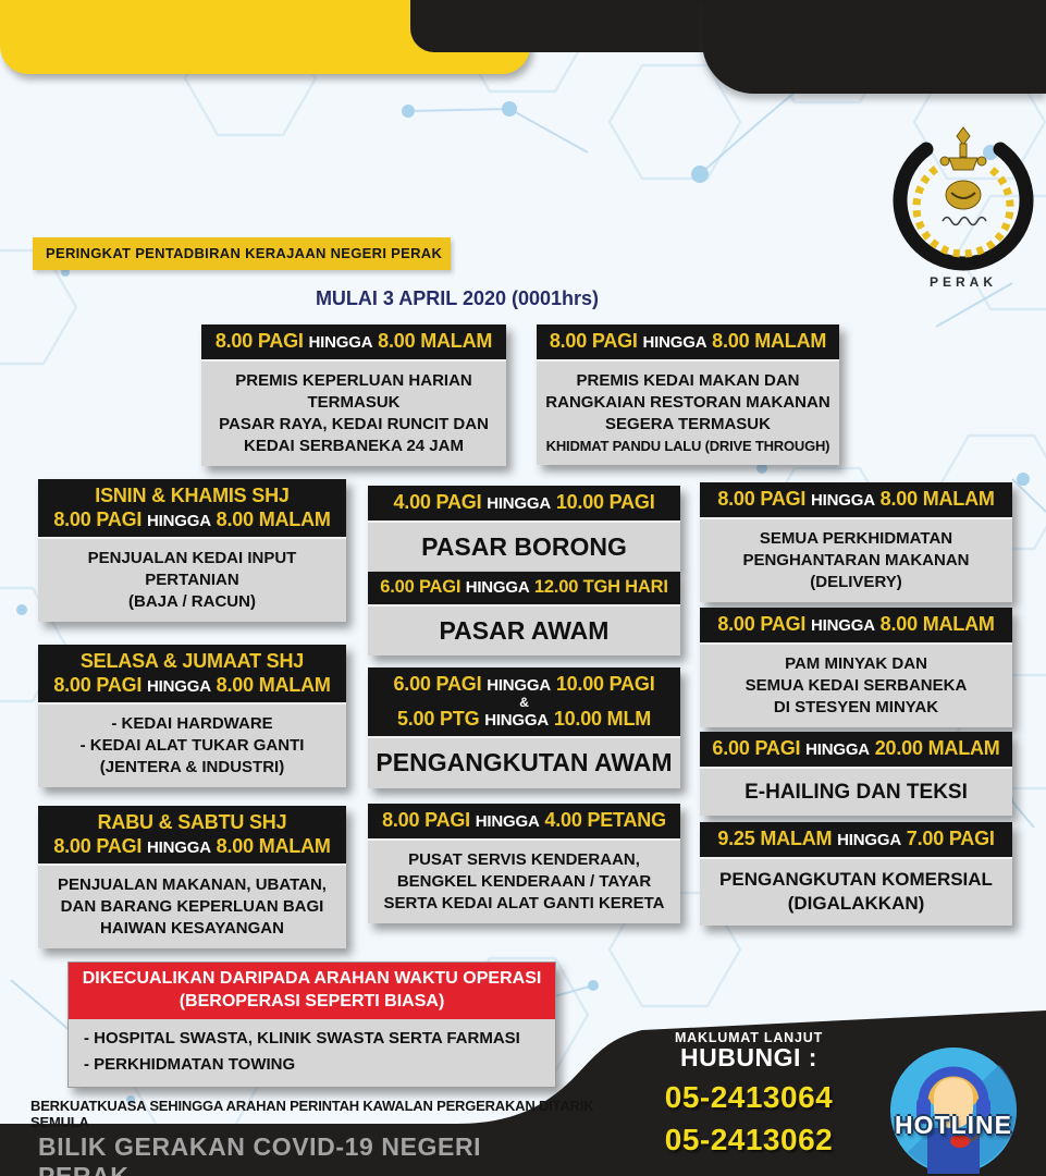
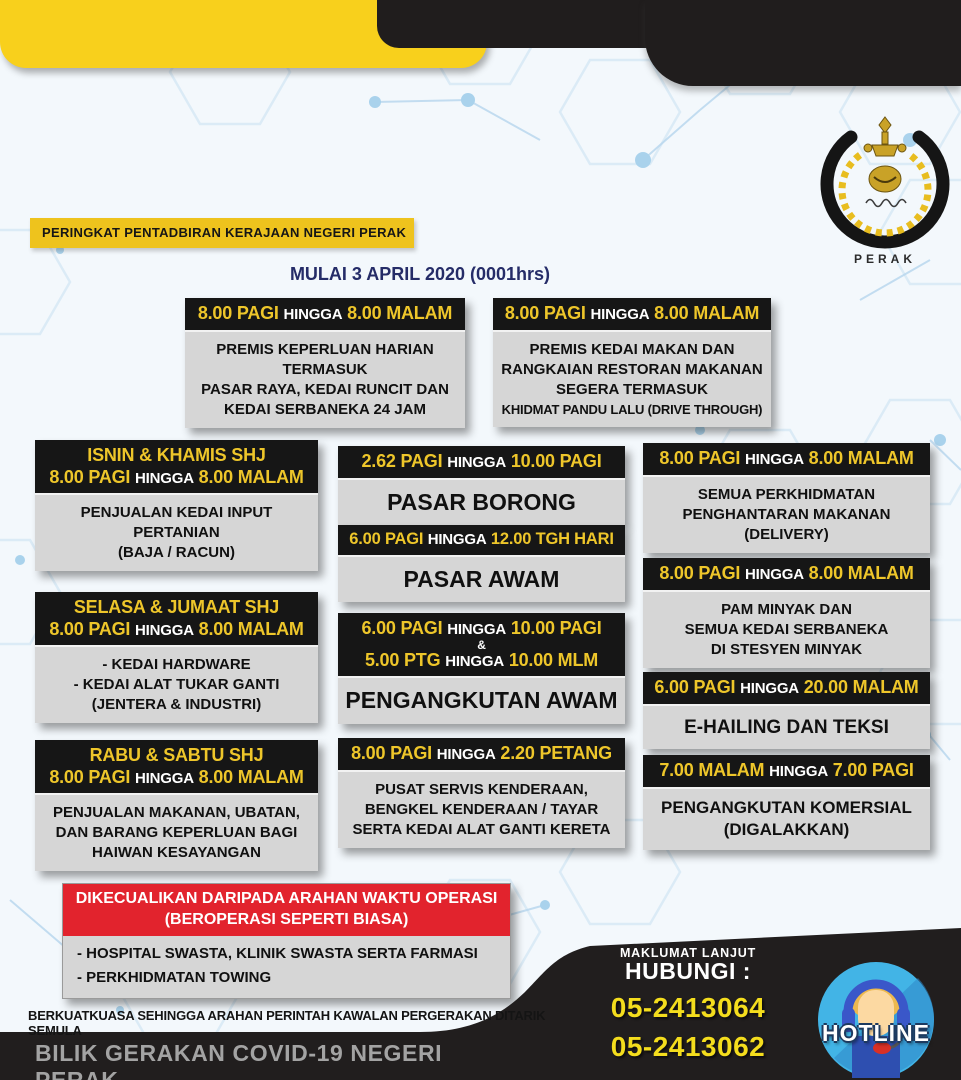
  PERINGKAT PENTADBIRAN KERAJAAN NEGERI PERAK
  MULAI 3 APRIL 2020 (0001hrs)
  PERAK
  8.00 PAGI HINGGA 8.00 MALAM
  PREMIS KEPERLUAN HARIAN
  TERMASUK
  PASAR RAYA, KEDAI RUNCIT DAN
  KEDAI SERBANEKA 24 JAM
  8.00 PAGI HINGGA 8.00 MALAM
  PREMIS KEDAI MAKAN DAN
  RANGKAIAN RESTORAN MAKANAN
  SEGERA TERMASUK
  KHIDMAT PANDU LALU (DRIVE THROUGH)
  ISNIN & KHAMIS SHJ
  8.00 PAGI HINGGA 8.00 MALAM
  PENJUALAN KEDAI INPUT
  PERTANIAN
  (BAJA / RACUN)
  SELASA & JUMAAT SHJ
  8.00 PAGI HINGGA 8.00 MALAM
  - KEDAI HARDWARE
  - KEDAI ALAT TUKAR GANTI
  (JENTERA & INDUSTRI)
  RABU & SABTU SHJ
  8.00 PAGI HINGGA 8.00 MALAM
  PENJUALAN MAKANAN, UBATAN,
  DAN BARANG KEPERLUAN BAGI
  HAIWAN KESAYANGAN
- 4.00 PAGI HINGGA 10.00 PAGI
+ 2.62 PAGI HINGGA 10.00 PAGI
  PASAR BORONG
  6.00 PAGI HINGGA 12.00 TGH HARI
  PASAR AWAM
  6.00 PAGI HINGGA 10.00 PAGI
  &
  5.00 PTG HINGGA 10.00 MLM
  PENGANGKUTAN AWAM
- 8.00 PAGI HINGGA 4.00 PETANG
+ 8.00 PAGI HINGGA 2.20 PETANG
  PUSAT SERVIS KENDERAAN,
  BENGKEL KENDERAAN / TAYAR
  SERTA KEDAI ALAT GANTI KERETA
  8.00 PAGI HINGGA 8.00 MALAM
  SEMUA PERKHIDMATAN
  PENGHANTARAN MAKANAN
  (DELIVERY)
  8.00 PAGI HINGGA 8.00 MALAM
  PAM MINYAK DAN
  SEMUA KEDAI SERBANEKA
  DI STESYEN MINYAK
  6.00 PAGI HINGGA 20.00 MALAM
  E-HAILING DAN TEKSI
- 9.25 MALAM HINGGA 7.00 PAGI
+ 7.00 MALAM HINGGA 7.00 PAGI
  PENGANGKUTAN KOMERSIAL
  (DIGALAKKAN)
  DIKECUALIKAN DARIPADA ARAHAN WAKTU OPERASI
  (BEROPERASI SEPERTI BIASA)
  - HOSPITAL SWASTA, KLINIK SWASTA SERTA FARMASI
  - PERKHIDMATAN TOWING
  BERKUATKUASA SEHINGGA ARAHAN PERINTAH KAWALAN PERGERAKAN DITARIK SEMULA
  BILIK GERAKAN COVID-19 NEGERI
  MAKLUMAT LANJUT
  HUBUNGI :
  05-2413064
  05-2413062
  HOTLINE
